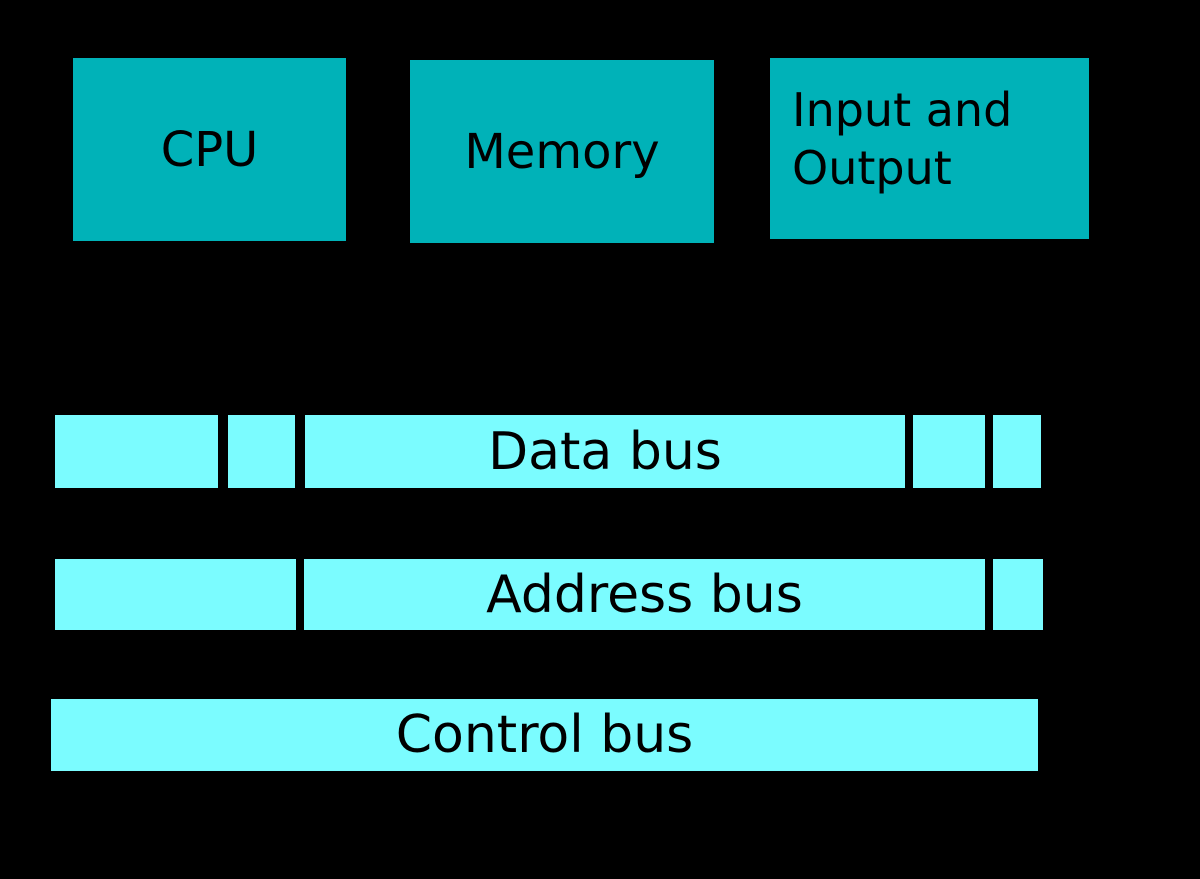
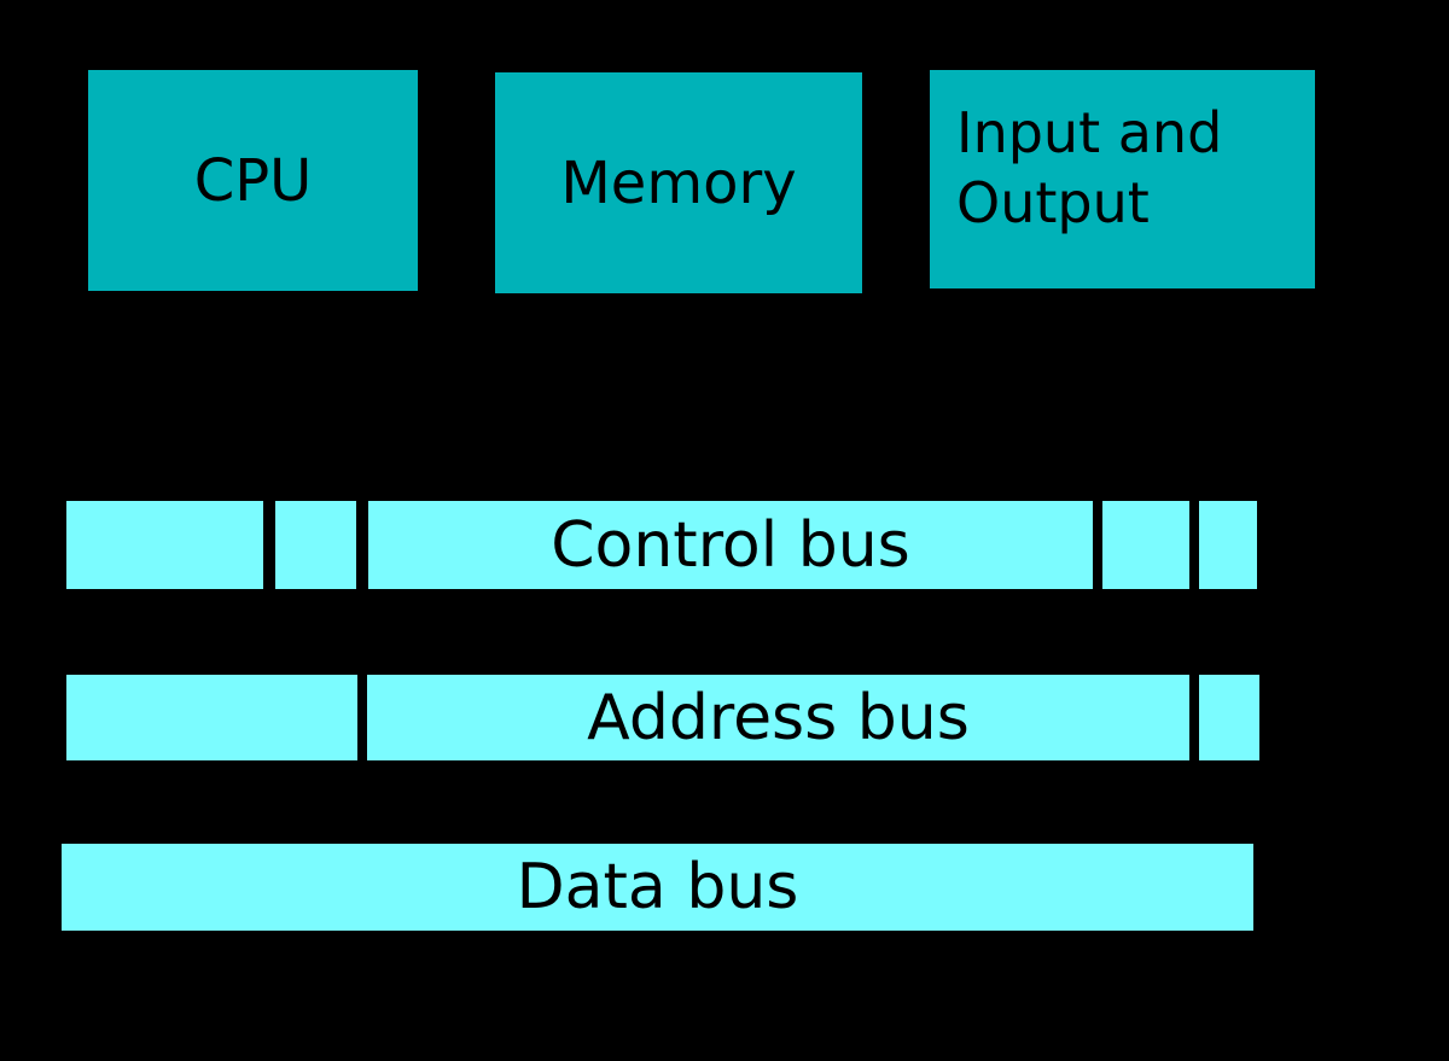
  CPU
  Memory
  Input and Output
- Data bus
+ Control bus
  Address bus
- Control bus
+ Data bus
